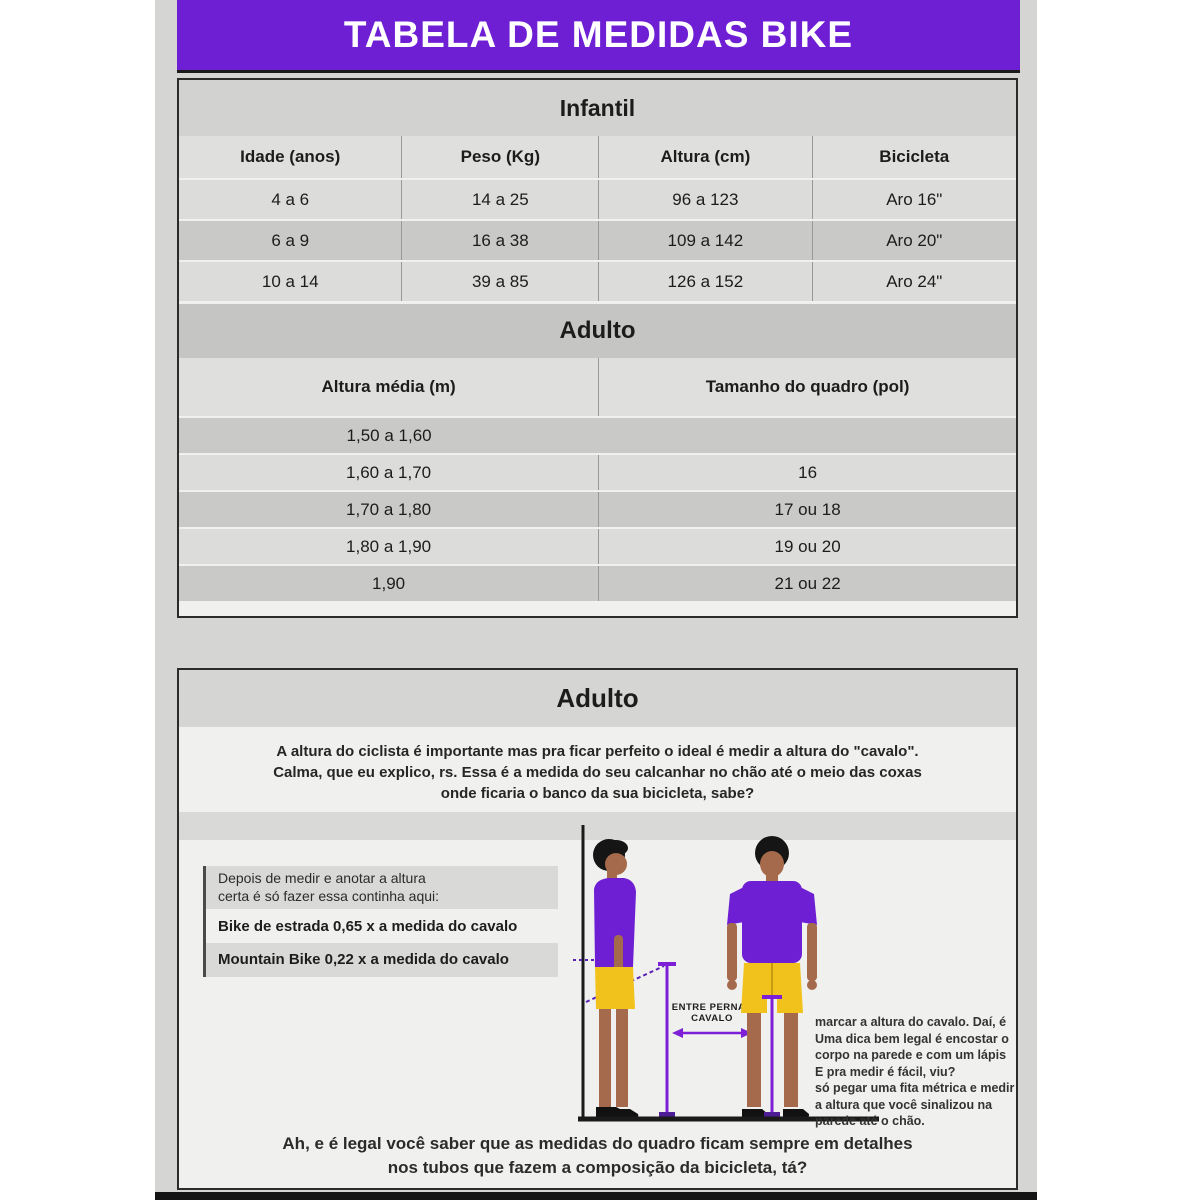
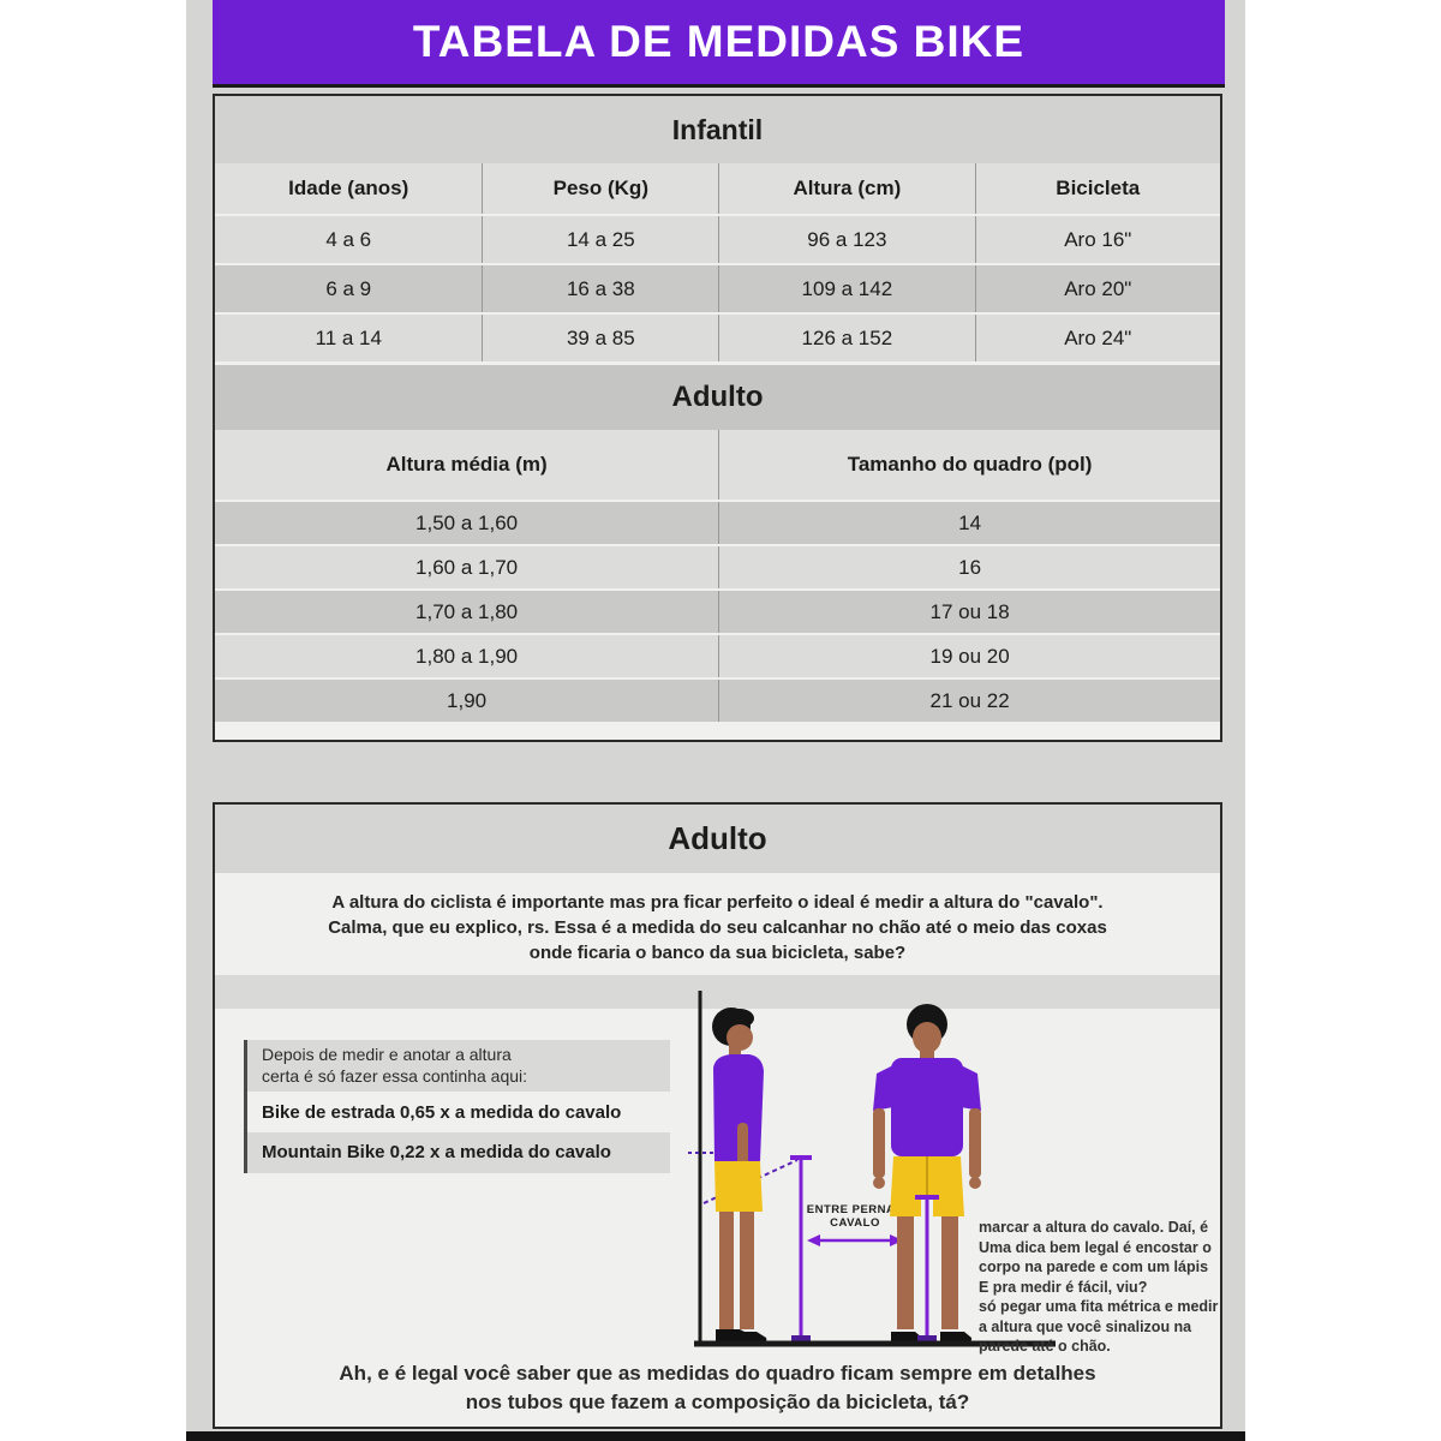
  TABELA DE MEDIDAS BIKE
  Infantil
  Idade (anos)
  Peso (Kg)
  Altura (cm)
  Bicicleta
  4 a 6
  14 a 25
  96 a 123
  Aro 16"
  6 a 9
  16 a 38
  109 a 142
  Aro 20"
- 10 a 14
+ 11 a 14
  39 a 85
  126 a 152
  Aro 24"
  Adulto
  Altura média (m)
  Tamanho do quadro (pol)
  1,50 a 1,60
+ 14
  1,60 a 1,70
  16
  1,70 a 1,80
  17 ou 18
  1,80 a 1,90
  19 ou 20
  1,90
  21 ou 22
  Adulto
  A altura do ciclista é importante mas pra ficar perfeito o ideal é medir a altura do "cavalo".
  Calma, que eu explico, rs. Essa é a medida do seu calcanhar no chão até o meio das coxas
  onde ficaria o banco da sua bicicleta, sabe?
  Depois de medir e anotar a altura
  certa é só fazer essa continha aqui:
  Bike de estrada 0,65 x a medida do cavalo
  Mountain Bike 0,22 x a medida do cavalo
  ENTRE PERN
  CAVALO
  marcar a altura do cavalo. Daí, é
  Uma dica bem legal é encostar o
  corpo na parede e com um lápis
  E pra medir é fácil, viu?
  só pegar uma fita métrica e medir
  a altura que você sinalizou na
  parede até o chão.
  Ah, e é legal você saber que as medidas do quadro ficam sempre em detalhes
  nos tubos que fazem a composição da bicicleta, tá?
